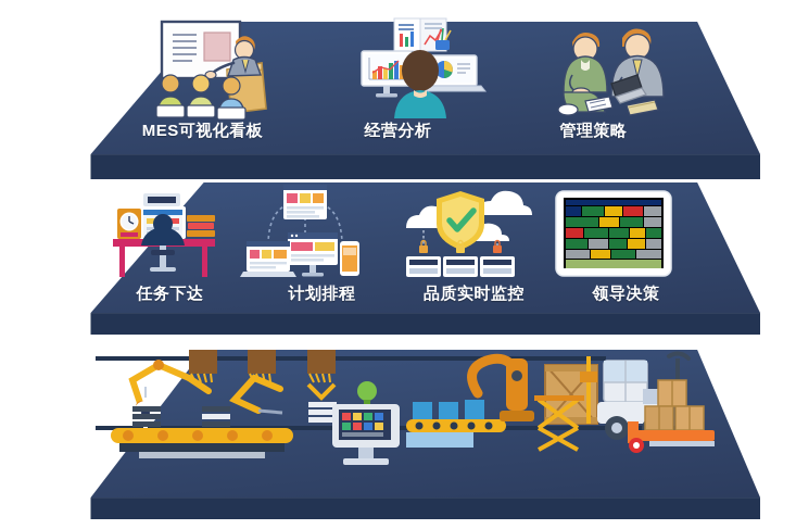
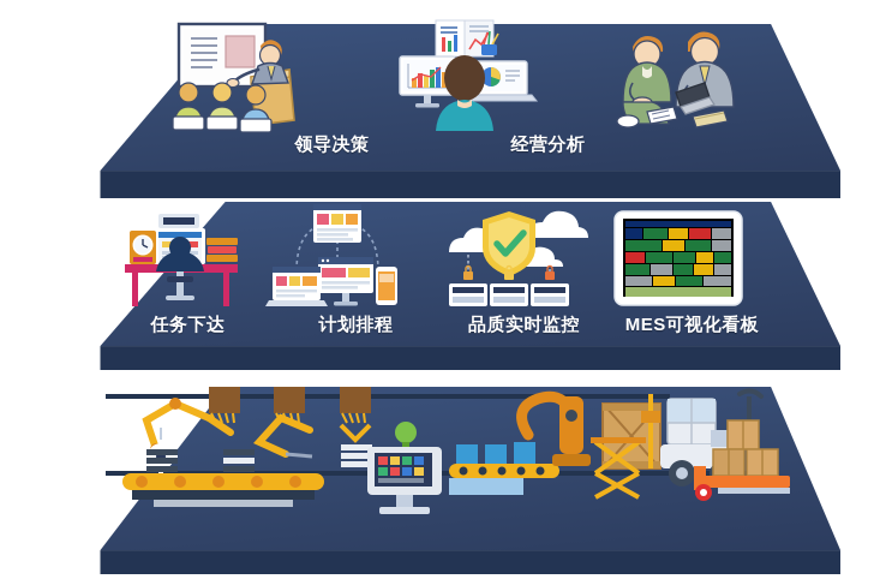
- MES可视化看板
+ 领导决策
  经营分析
- 管理策略
  任务下达
  计划排程
  品质实时监控
- 领导决策
+ MES可视化看板
